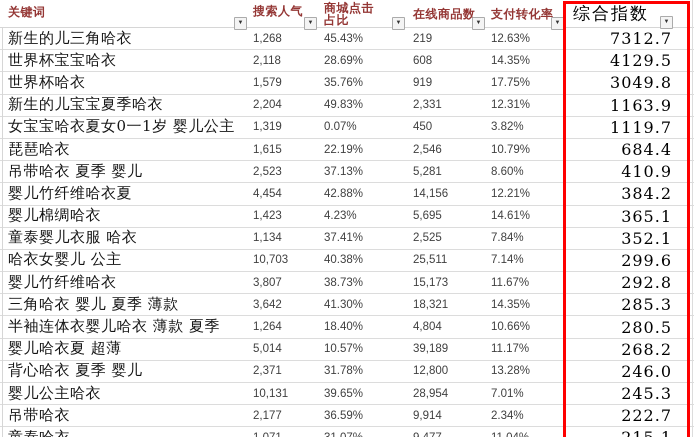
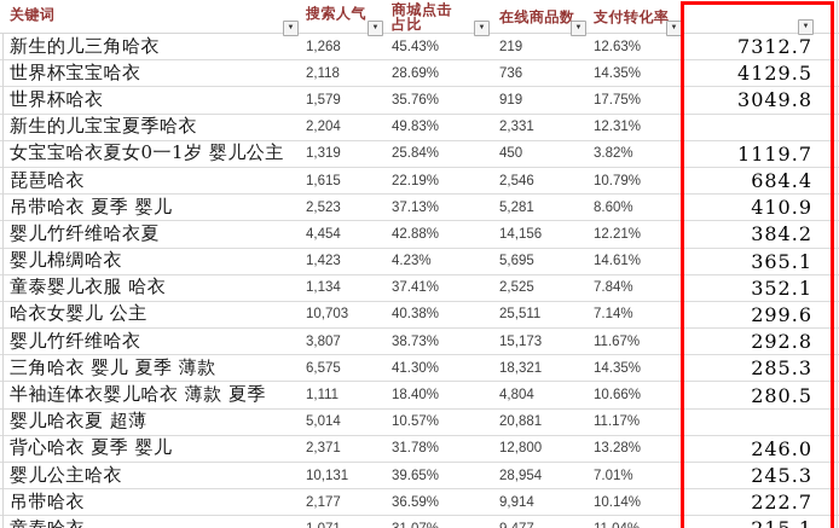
  关键词
  搜索人气
  商城点击占比
  在线商品数
  支付转化率
- 综合指数
  新生的儿三角哈衣
  1,268
  45.43%
  219
  12.63%
  7312.7
  世界杯宝宝哈衣
  2,118
  28.69%
- 608
+ 736
  14.35%
  4129.5
  世界杯哈衣
  1,579
  35.76%
  919
  17.75%
  3049.8
  新生的儿宝宝夏季哈衣
  2,204
  49.83%
  2,331
  12.31%
- 1163.9
  女宝宝哈衣夏女0一1岁 婴儿公主
  1,319
- 0.07%
+ 25.84%
  450
  3.82%
  1119.7
  琵琶哈衣
  1,615
  22.19%
  2,546
  10.79%
  684.4
  吊带哈衣 夏季 婴儿
  2,523
  37.13%
  5,281
  8.60%
  410.9
  婴儿竹纤维哈衣夏
  4,454
  42.88%
  14,156
  12.21%
  384.2
  婴儿棉绸哈衣
  1,423
  4.23%
  5,695
  14.61%
  365.1
  童泰婴儿衣服 哈衣
  1,134
  37.41%
  2,525
  7.84%
  352.1
  哈衣女婴儿 公主
  10,703
  40.38%
  25,511
  7.14%
  299.6
  婴儿竹纤维哈衣
  3,807
  38.73%
  15,173
  11.67%
  292.8
  三角哈衣 婴儿 夏季 薄款
- 3,642
+ 6,575
  41.30%
  18,321
  14.35%
  285.3
  半袖连体衣婴儿哈衣 薄款 夏季
- 1,264
+ 1,111
  18.40%
  4,804
  10.66%
  280.5
  婴儿哈衣夏 超薄
  5,014
  10.57%
- 39,189
+ 20,881
  11.17%
- 268.2
  背心哈衣 夏季 婴儿
  2,371
  31.78%
  12,800
  13.28%
  246.0
  婴儿公主哈衣
  10,131
  39.65%
  28,954
  7.01%
  245.3
  吊带哈衣
  2,177
  36.59%
  9,914
- 2.34%
+ 10.14%
  222.7
